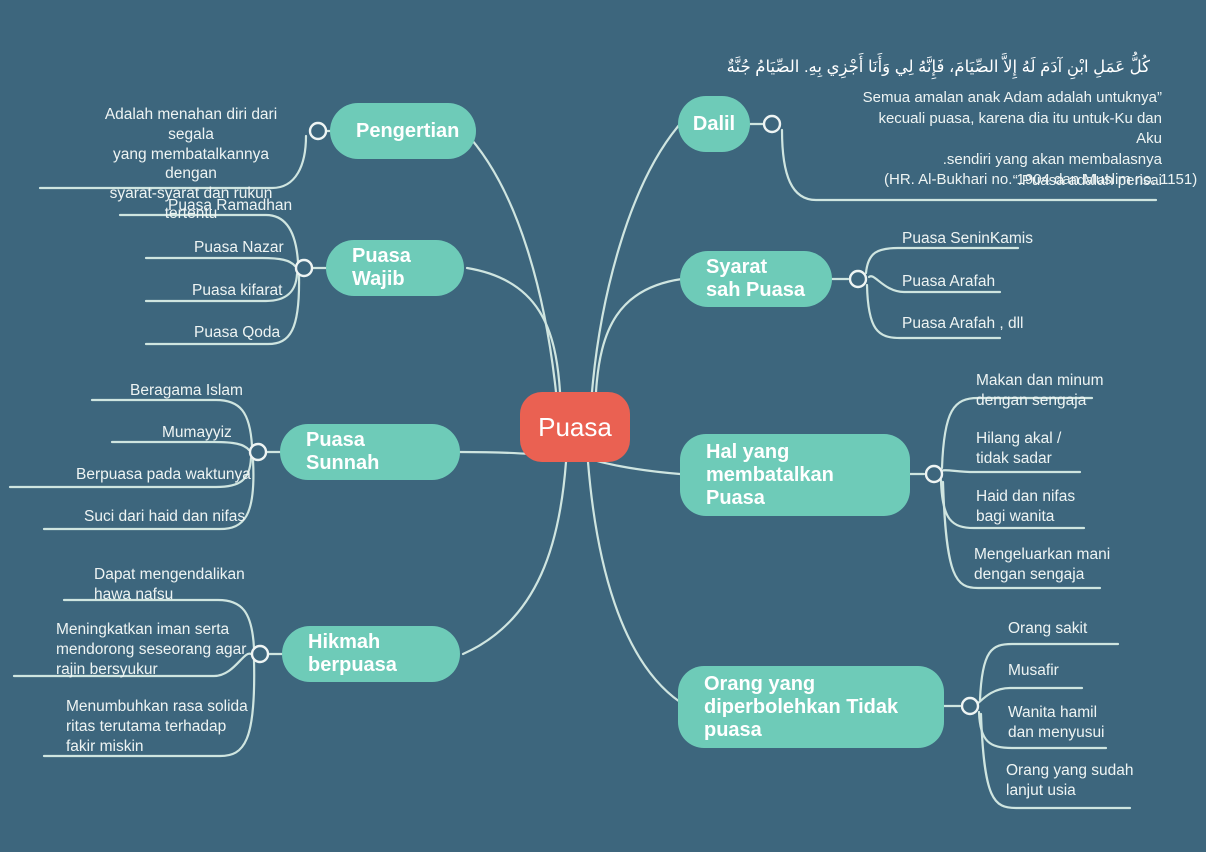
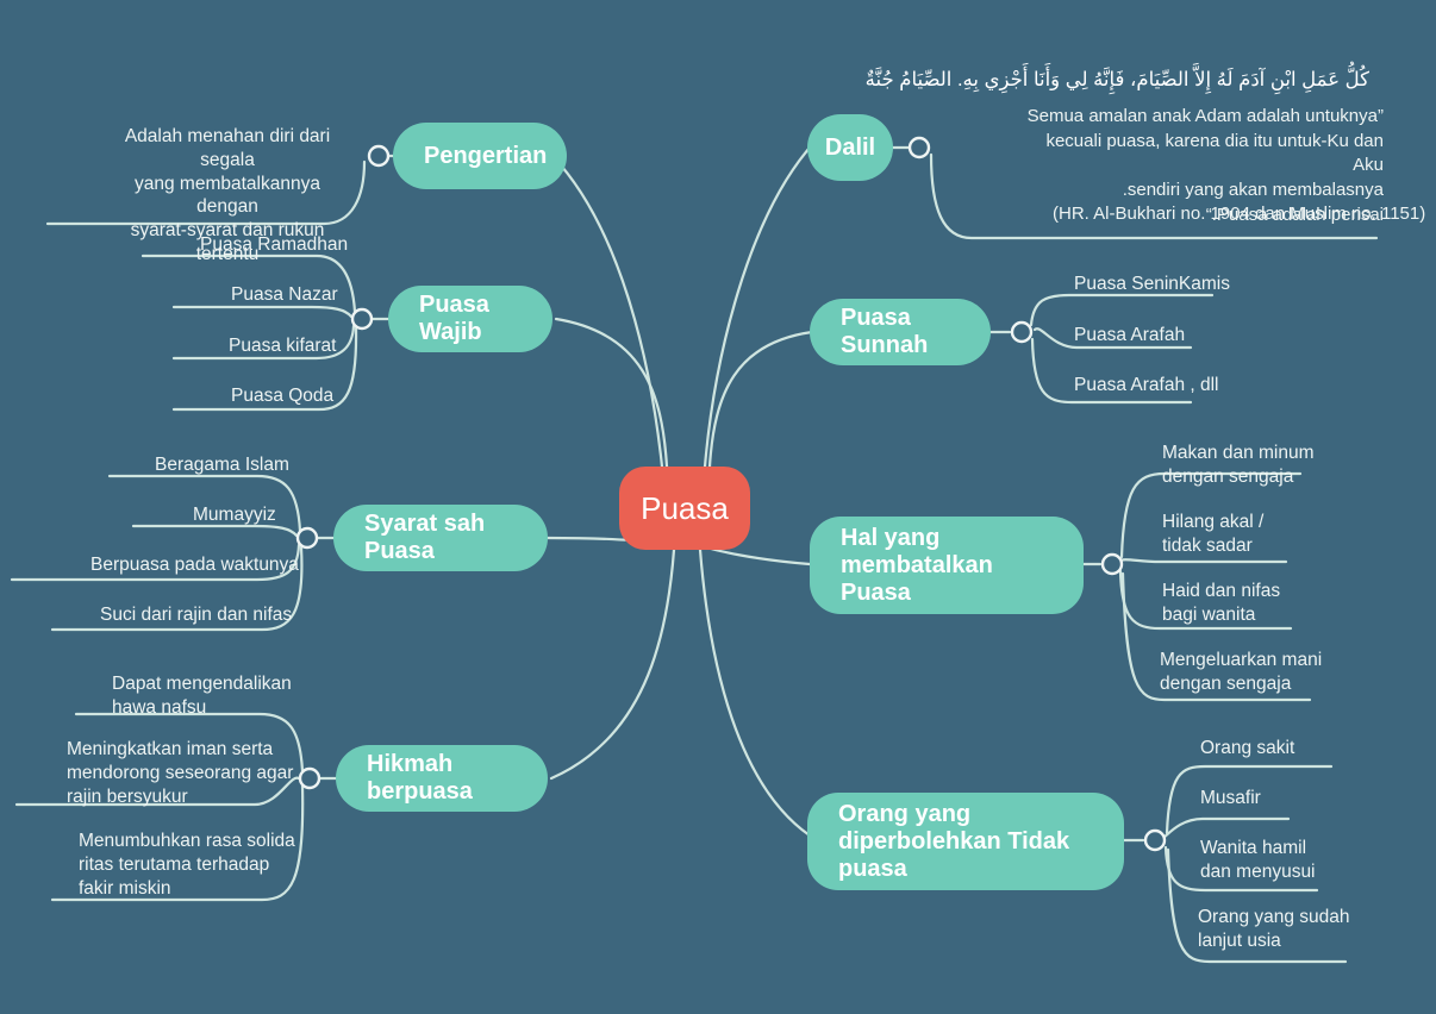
  Puasa
  Pengertian
  Puasa Wajib
- Puasa Sunnah
+ Syarat sah Puasa
  Hikmah berpuasa
  Dalil
- Syarat sah Puasa
+ Puasa Sunnah
  Hal yang membatalkan Puasa
  Orang yang diperbolehkan Tidak puasa
  Adalah menahan diri dari segala
  yang membatalkannya dengan
  syarat-syarat dan rukun tertentu
  Puasa Ramadhan
  Puasa Nazar
  Puasa kifarat
  Puasa Qoda
  Beragama Islam
  Mumayyiz
  Berpuasa pada waktunya
- Suci dari haid dan nifas
+ Suci dari rajin dan nifas
  Dapat mengendalikan
  hawa nafsu
  Meningkatkan iman serta
  mendorong seseorang agar
  rajin bersyukur
  Menumbuhkan rasa solida
  ritas terutama terhadap
  fakir miskin
  Puasa SeninKamis
  Puasa Arafah
  Puasa Arafah , dll
  Makan dan minum
  dengan sengaja
  Hilang akal /
  tidak sadar
  Haid dan nifas
  bagi wanita
  Mengeluarkan mani
  dengan sengaja
  Orang sakit
  Musafir
  Wanita hamil
  dan menyusui
  Orang yang sudah
  lanjut usia
  كُلُّ عَمَلِ ابْنِ آدَمَ لَهُ إِلاَّ الصِّيَامَ، فَإِنَّهُ لِي وَأَنَا أَجْزِي بِهِ. الصِّيَامُ جُنَّةٌ
  Semua amalan anak Adam adalah untuknya”
  kecuali puasa, karena dia itu untuk-Ku dan Aku
  .sendiri yang akan membalasnya
  “.Puasa adalah perisai
  (HR. Al-Bukhari no. 1904 dan Muslim no. 1151)
